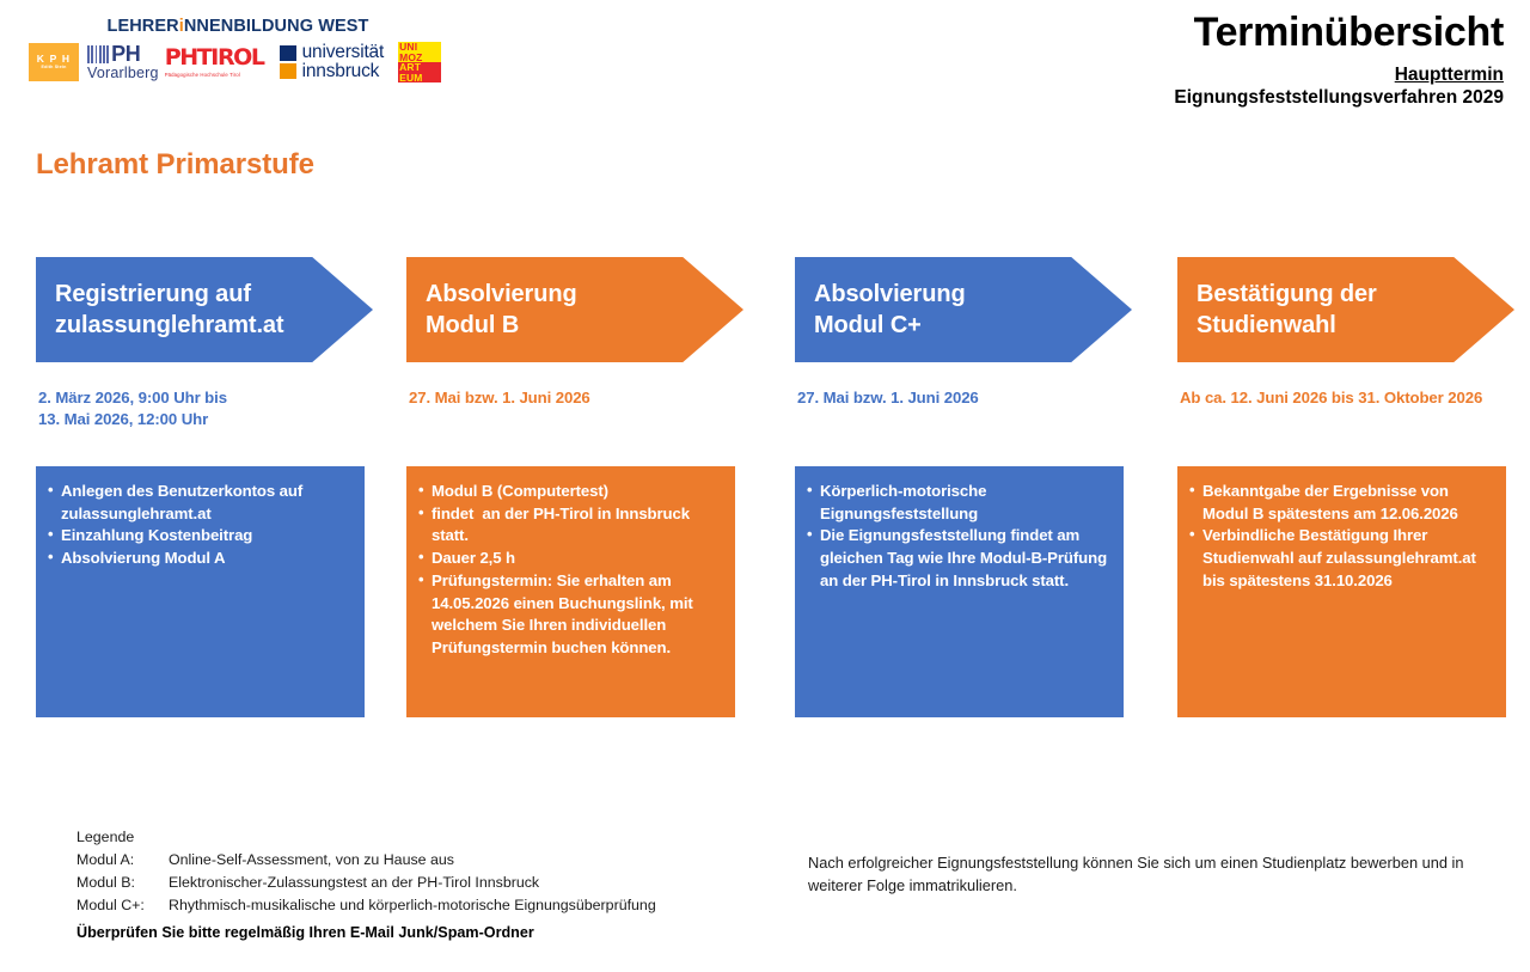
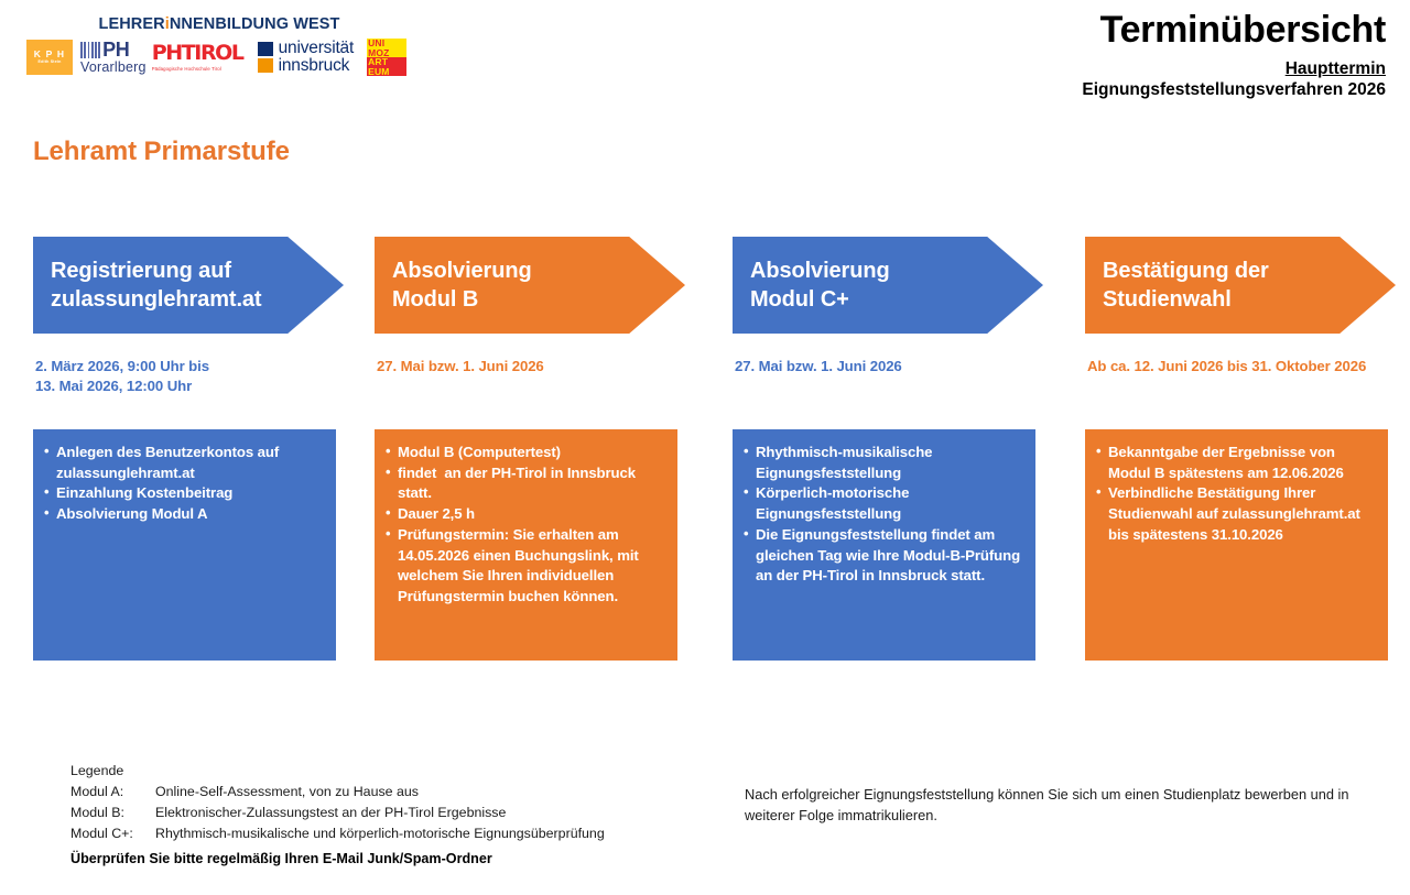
  LEHRERiNNENBILDUNG WEST
  K P H
  PH
  Vorarlberg
  PHTIROL
  universität
  innsbruck
  UNI
  MOZ
  ART
  EUM
  Terminübersicht
  Haupttermin
- Eignungsfeststellungsverfahren 2029
+ Eignungsfeststellungsverfahren 2026
  Lehramt Primarstufe
  Registrierung auf
  zulassunglehramt.at
  2. März 2026, 9:00 Uhr bis
  13. Mai 2026, 12:00 Uhr
  Anlegen des Benutzerkontos auf zulassunglehramt.at
  Einzahlung Kostenbeitrag
  Absolvierung Modul A
  Absolvierung
  Modul B
  27. Mai bzw. 1. Juni 2026
  Modul B (Computertest)
  findet an der PH-Tirol in Innsbruck statt.
  Dauer 2,5 h
  Prüfungstermin: Sie erhalten am 14.05.2026 einen Buchungslink, mit welchem Sie Ihren individuellen Prüfungstermin buchen können.
  Absolvierung
  Modul C+
  27. Mai bzw. 1. Juni 2026
+ Rhythmisch-musikalische Eignungsfeststellung
  Körperlich-motorische Eignungsfeststellung
  Die Eignungsfeststellung findet am gleichen Tag wie Ihre Modul-B-Prüfung an der PH-Tirol in Innsbruck statt.
  Bestätigung der
  Studienwahl
  Ab ca. 12. Juni 2026 bis 31. Oktober 2026
  Bekanntgabe der Ergebnisse von Modul B spätestens am 12.06.2026
  Verbindliche Bestätigung Ihrer Studienwahl auf zulassunglehramt.at bis spätestens 31.10.2026
  Legende
  Modul A:
  Online-Self-Assessment, von zu Hause aus
  Modul B:
- Elektronischer-Zulassungstest an der PH-Tirol Innsbruck
+ Elektronischer-Zulassungstest an der PH-Tirol Ergebnisse
  Modul C+:
  Rhythmisch-musikalische und körperlich-motorische Eignungsüberprüfung
  Überprüfen Sie bitte regelmäßig Ihren E-Mail Junk/Spam-Ordner
  Nach erfolgreicher Eignungsfeststellung können Sie sich um einen Studienplatz bewerben und in weiterer Folge immatrikulieren.
